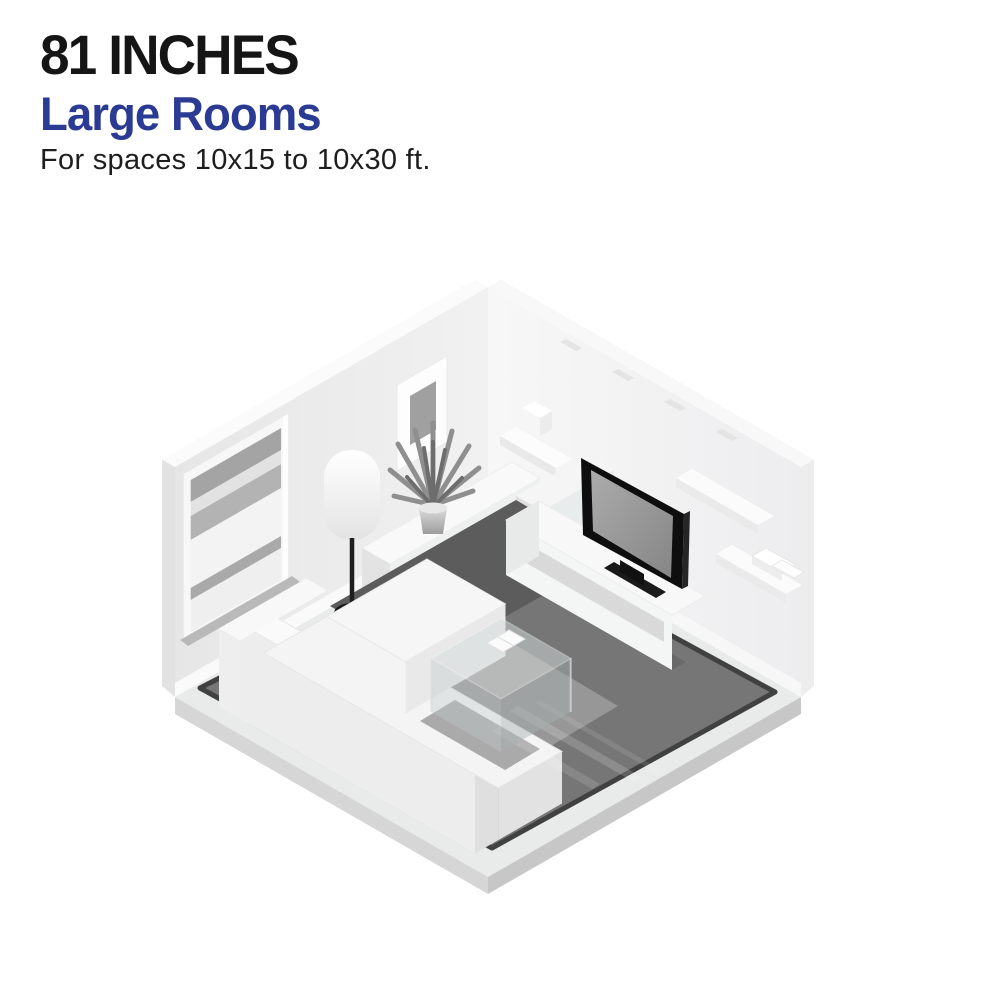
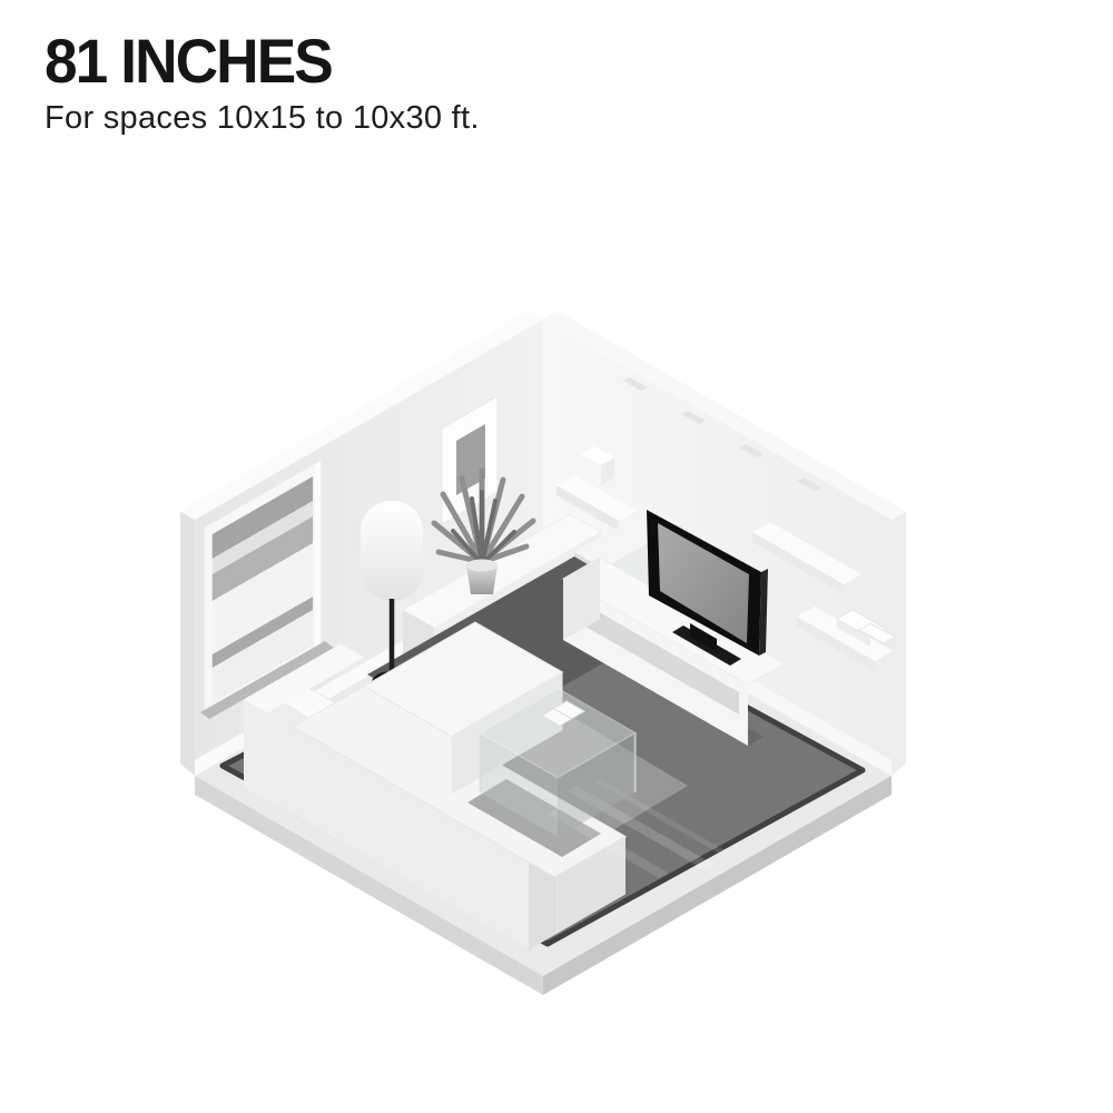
  81 INCHES
- Large Rooms
  For spaces 10x15 to 10x30 ft.
